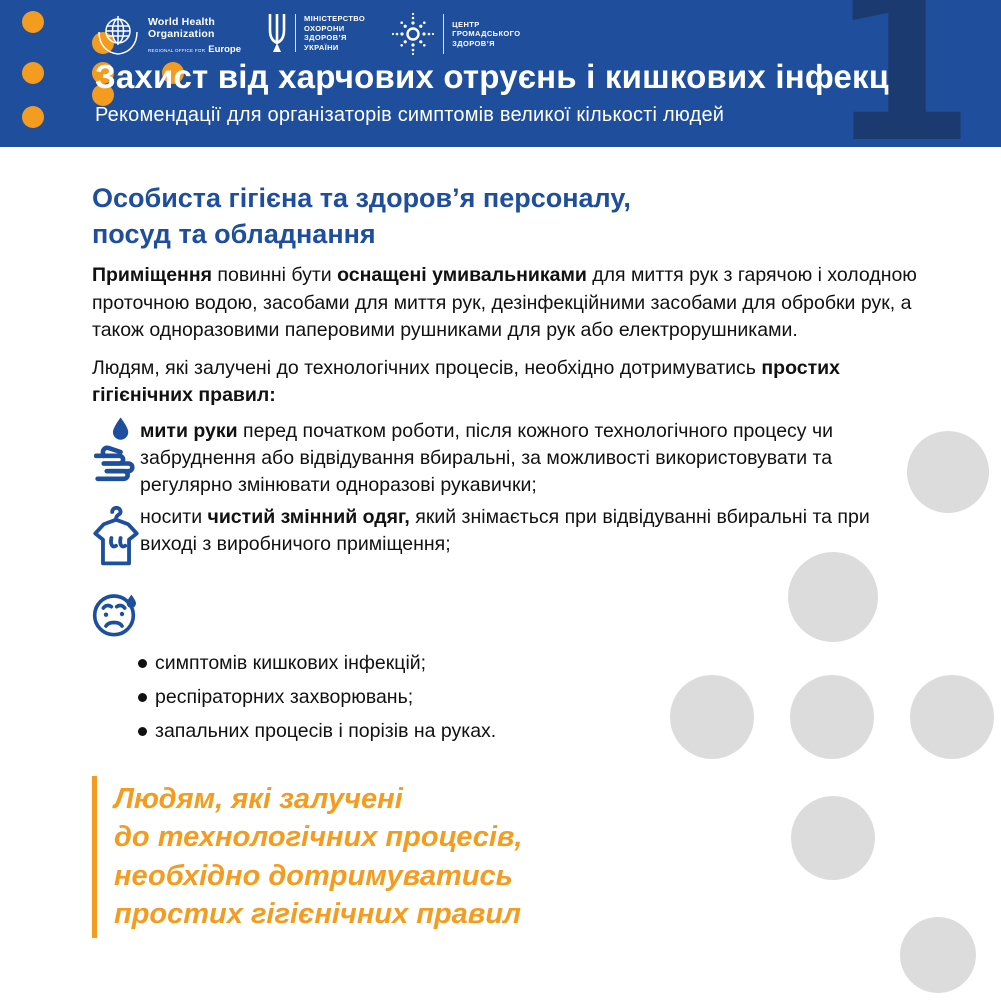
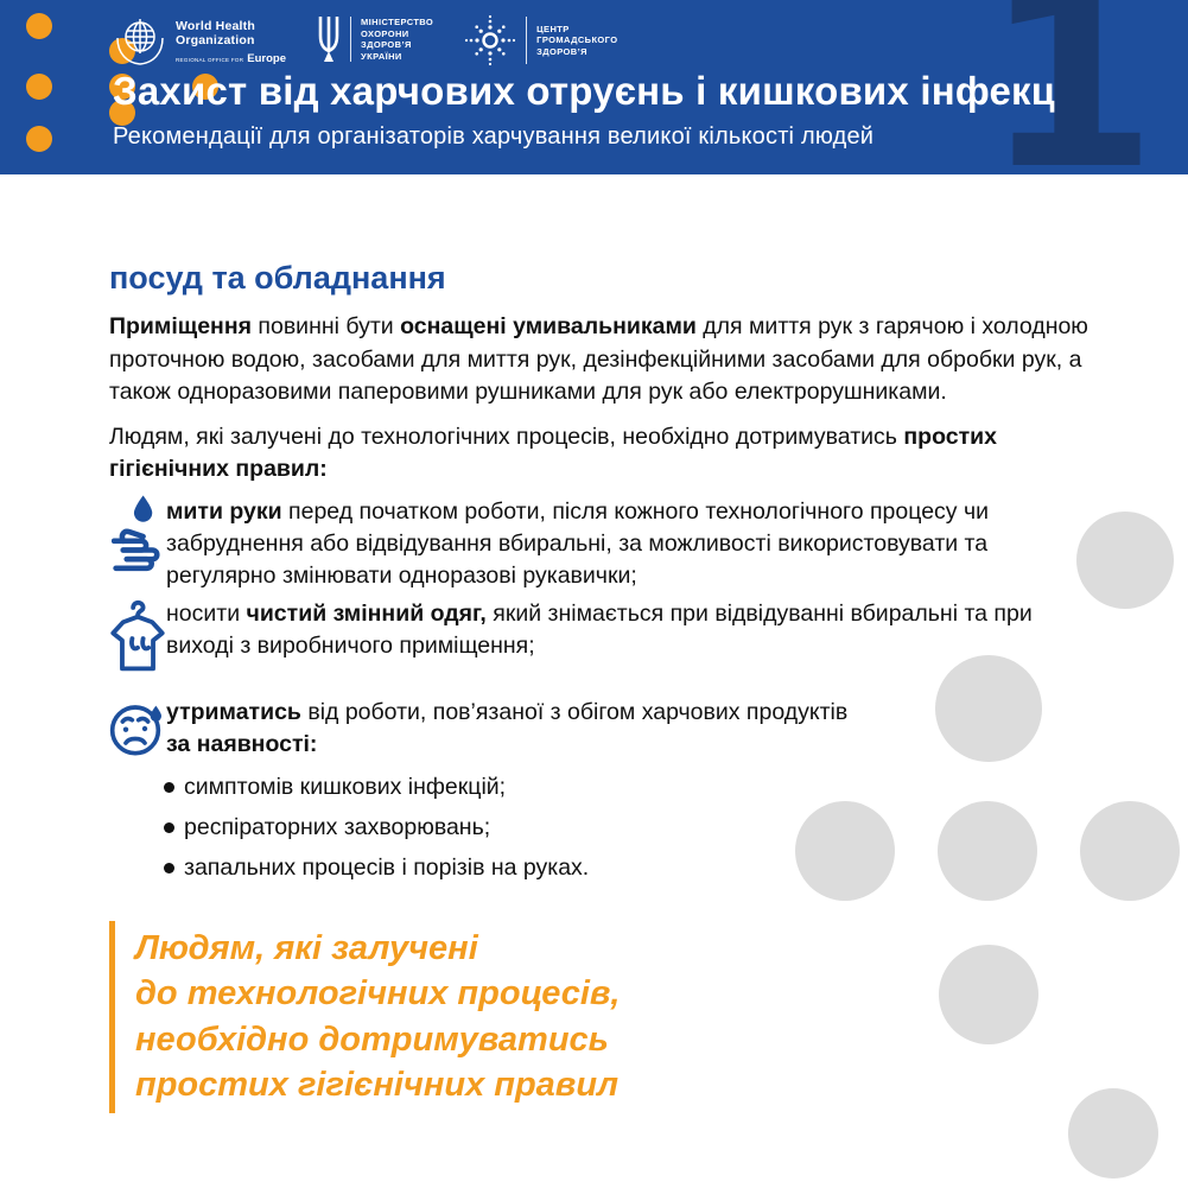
  World Health
  Organization
  Europe
  МІНІСТЕРСТВО
  ОХОРОНИ
  ЗДОРОВ’Я
  УКРАЇНИ
  ЦЕНТР
  ГРОМАДСЬКОГО
  ЗДОРОВ’Я
  Захист від харчових отруєнь і кишкових інфекцій
- Рекомендації для організаторів симптомів великої кількості людей
+ Рекомендації для організаторів харчування великої кількості людей
  1
- Особиста гігієна та здоров’я персоналу,
  посуд та обладнання
  Приміщення повинні бути оснащені умивальниками для миття рук з гарячою і холодною проточною водою, засобами для миття рук, дезінфекційними засобами для обробки рук, а також одноразовими паперовими рушниками для рук або електрорушниками.
  Людям, які залучені до технологічних процесів, необхідно дотримуватись простих гігієнічних правил:
  мити руки перед початком роботи, після кожного технологічного процесу чи забруднення або відвідування вбиральні, за можливості використовувати та регулярно змінювати одноразові рукавички;
  носити чистий змінний одяг, який знімається при відвідуванні вбиральні та при виході з виробничого приміщення;
+ утриматись від роботи, пов’язаної з обігом харчових продуктів
+ за наявності:
  симптомів кишкових інфекцій;
  респіраторних захворювань;
  запальних процесів і порізів на руках.
  Людям, які залучені
  до технологічних процесів,
  необхідно дотримуватись
  простих гігієнічних правил
